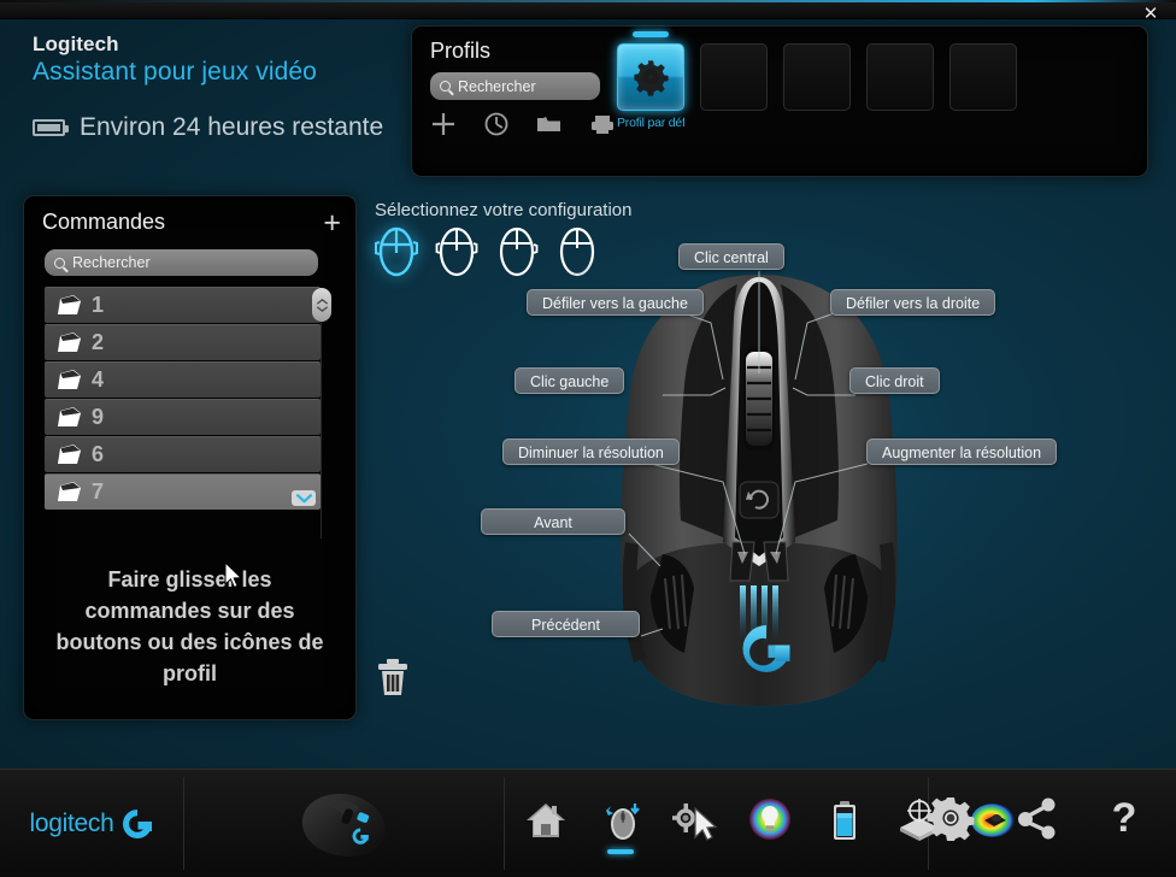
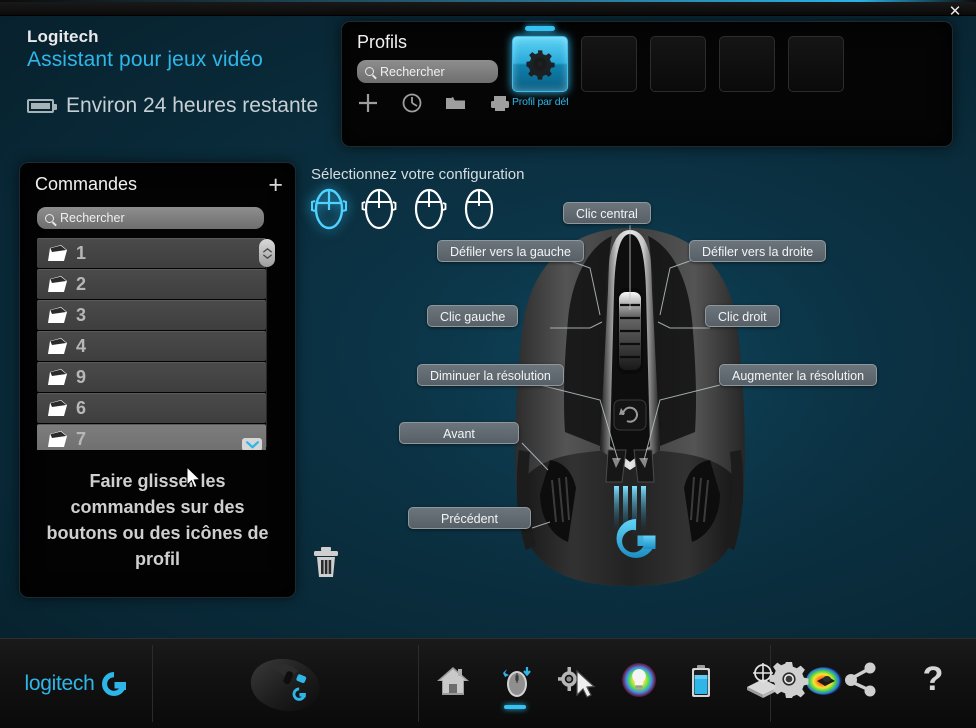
  ✕
  Logitech
  Assistant pour jeux vidéo
  Environ 24 heures restante
  Profils
  Rechercher
  Profil par déf
  Commandes
  +
  Rechercher
  1
  2
+ 3
  4
  9
  6
  7
  Faire glisse les commandes sur des boutons ou des icônes de profil
  Sélectionnez votre configuration
  Clic central
  Défiler vers la gauche
  Défiler vers la droite
  Clic gauche
  Clic droit
  Diminuer la résolution
  Augmenter la résolution
  Avant
  Précédent
  logitech
  ?
